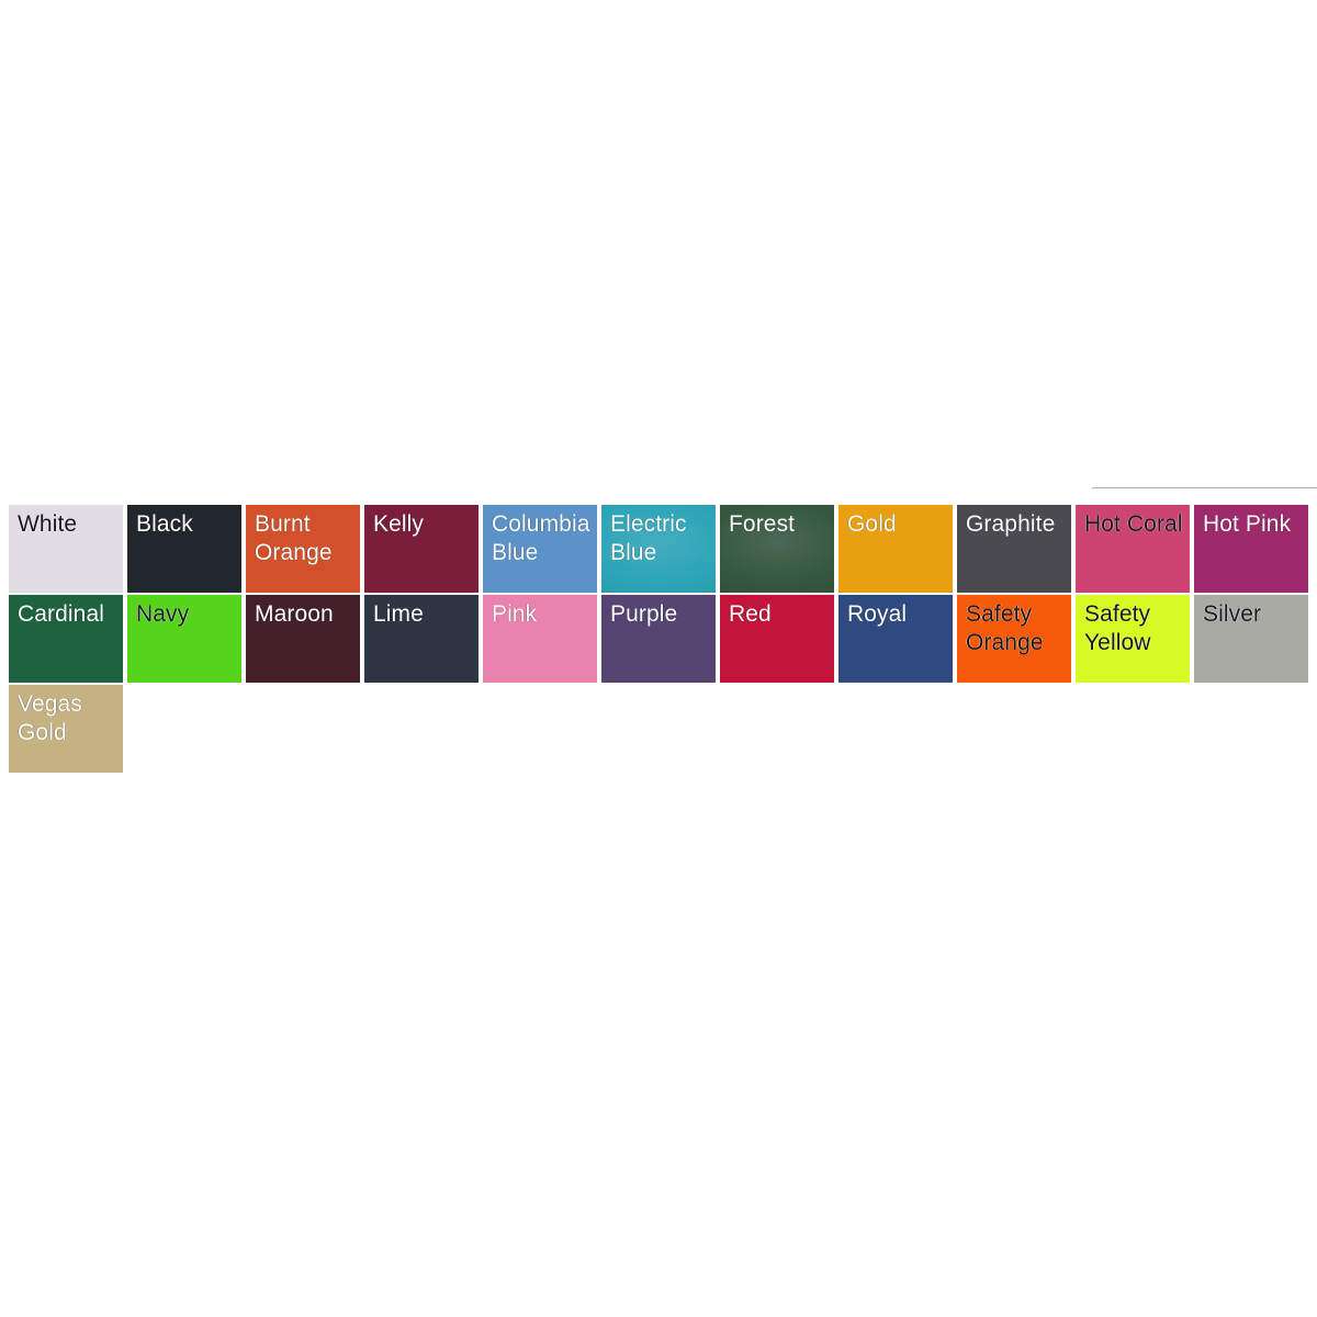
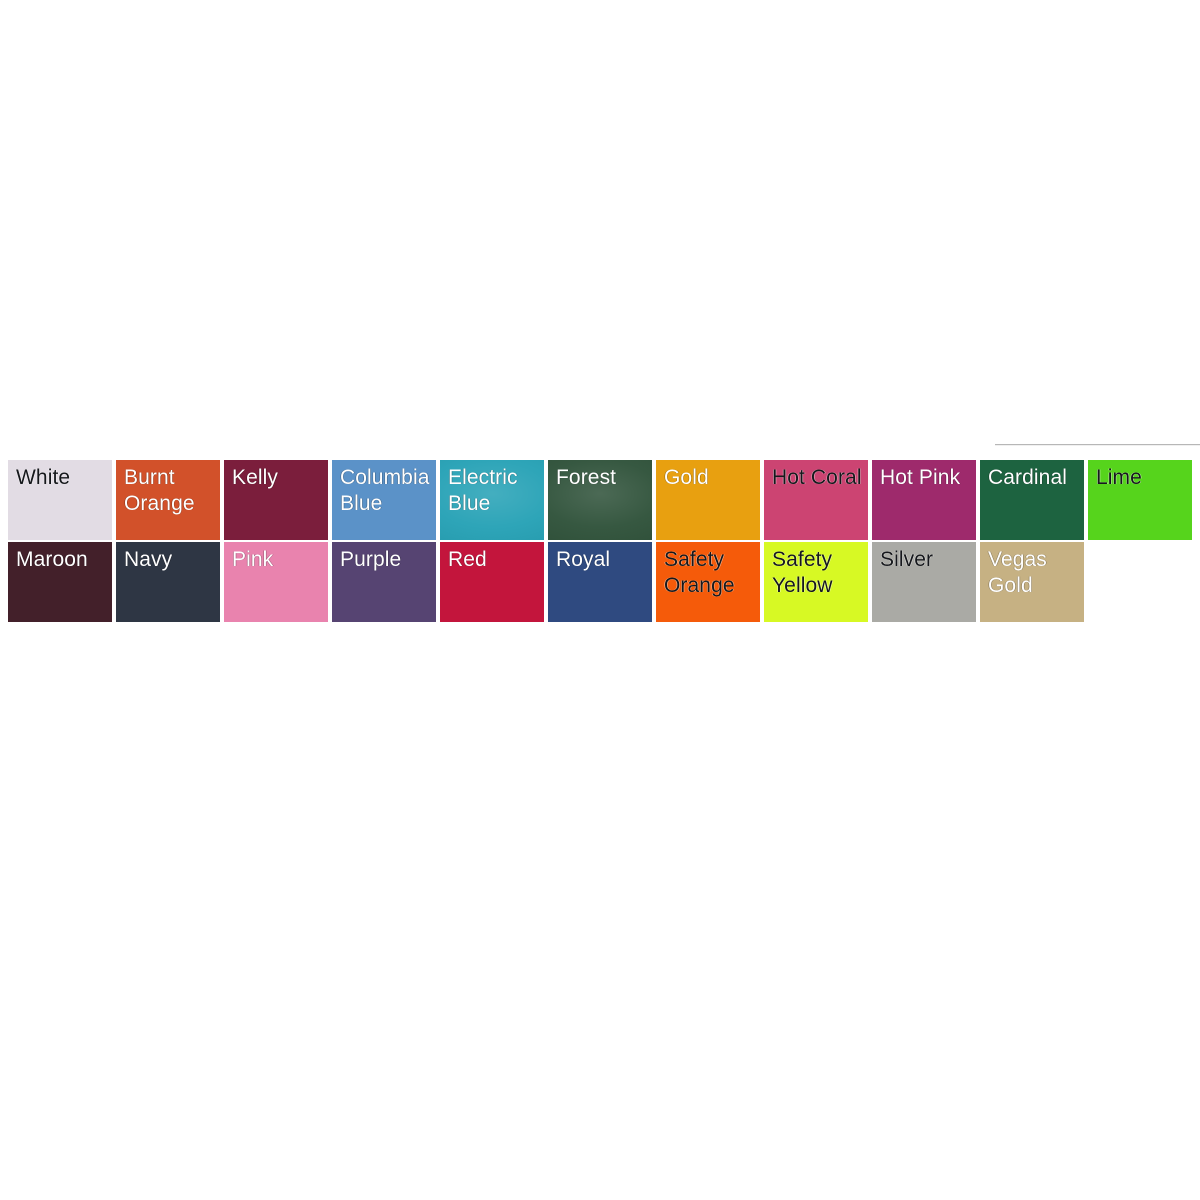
  White
- Black
  Burnt Orange
  Kelly
  Columbia Blue
  Gold
- Graphite
  Hot Coral
  Hot Pink
  Cardinal
- Navy
+ Lime
  Maroon
- Lime
+ Navy
  Pink
  Purple
  Red
  Royal
  Safety Orange
  Safety Yellow
  Silver
  Vegas Gold
